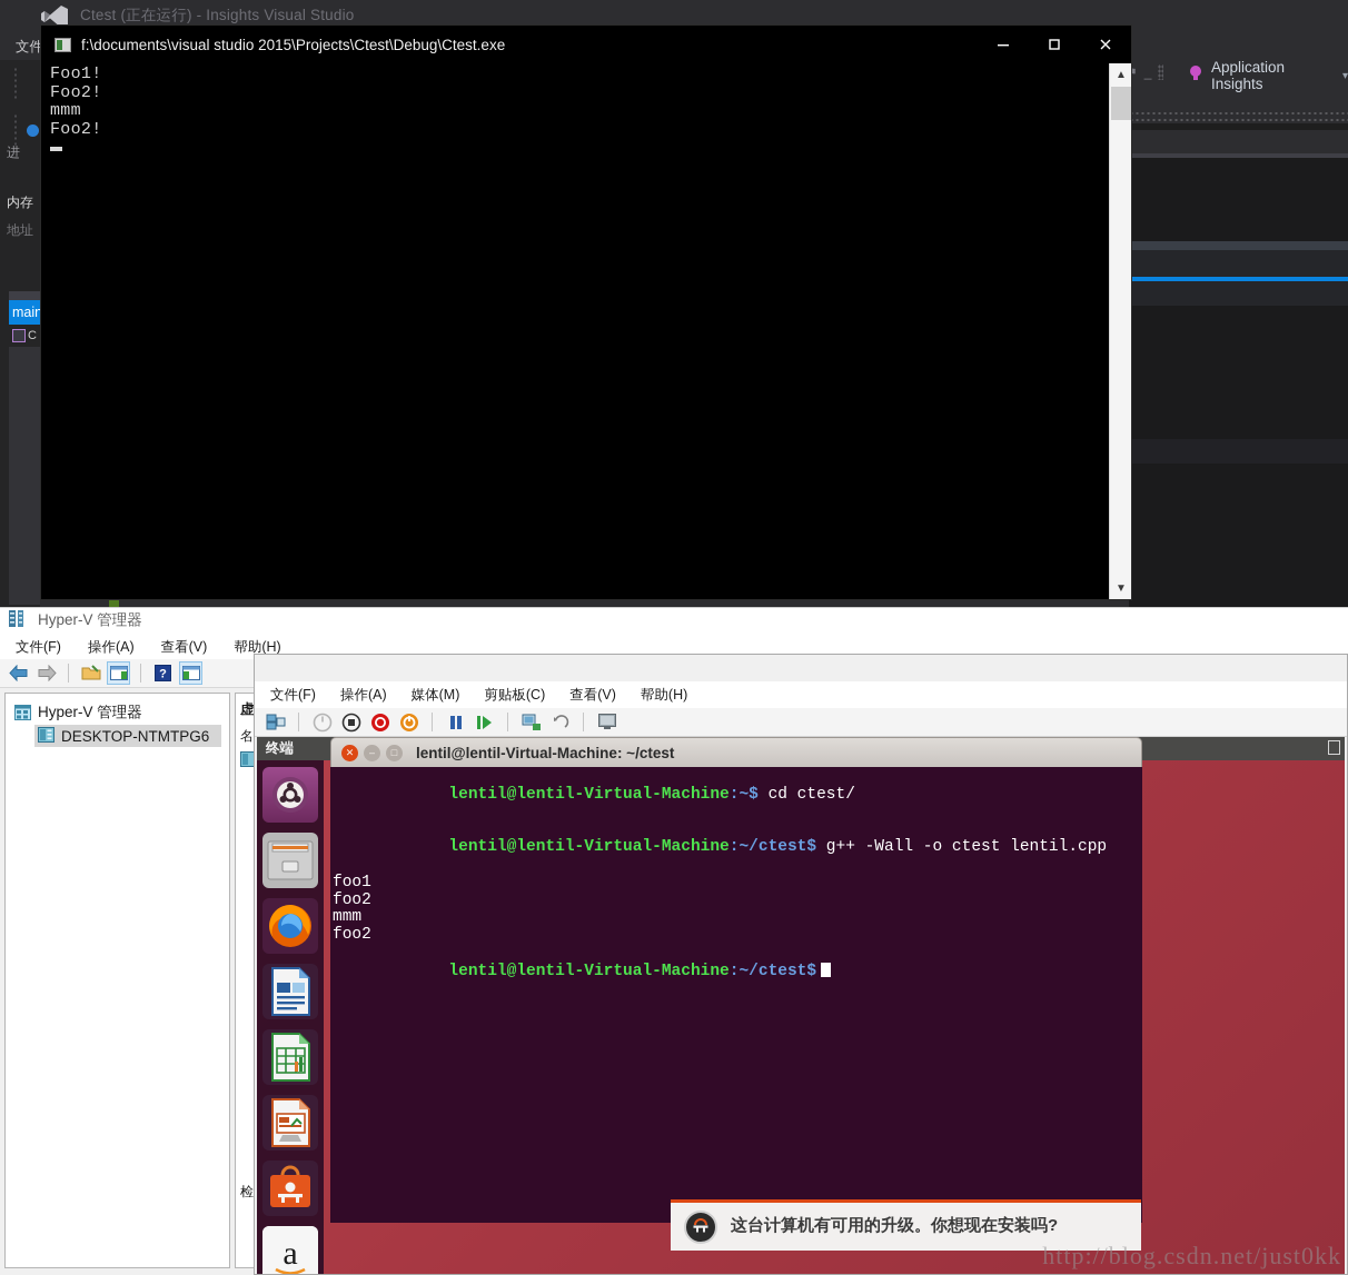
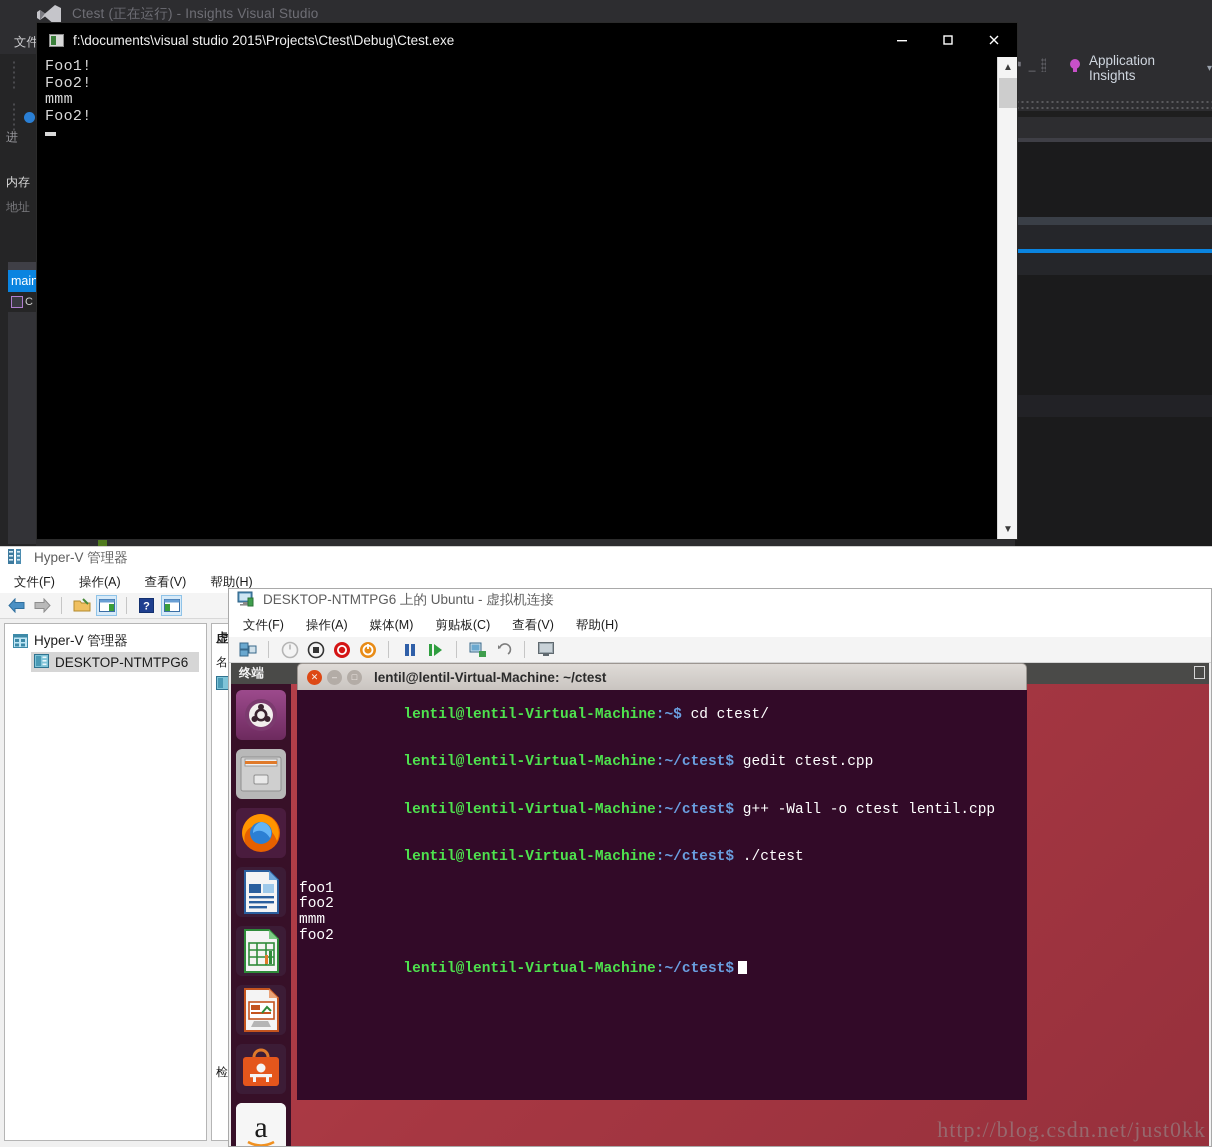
  Ctest (正在运行) - Insights Visual Studio
  文件
  进
  内存
  地址
  main
  C
  _
  Application Insights
  ▾
  f:\documents\visual studio 2015\Projects\Ctest\Debug\Ctest.exe
  Foo1!
  Foo2!
  mmm
  Foo2!
  ▲
  ▼
  Hyper-V 管理器
  文件(F)
  操作(A)
  查看(V)
  帮助(H)
  ?
  Hyper-V 管理器
  DESKTOP-NTMTPG6
  虚
  名
  检
+ DESKTOP-NTMTPG6 上的 Ubuntu - 虚拟机连接
  文件(F)
  操作(A)
  媒体(M)
  剪贴板(C)
  查看(V)
  帮助(H)
  终端
  a
  ✕
  –
  □
  lentil@lentil-Virtual-Machine: ~/ctest
  lentil@lentil-Virtual-Machine:~$ cd ctest/
+ lentil@lentil-Virtual-Machine:~/ctest$ gedit ctest.cpp
  lentil@lentil-Virtual-Machine:~/ctest$ g++ -Wall -o ctest lentil.cpp
+ lentil@lentil-Virtual-Machine:~/ctest$ ./ctest
  foo1
  foo2
  mmm
  foo2
  lentil@lentil-Virtual-Machine:~/ctest$
- 这台计算机有可用的升级。你想现在安装吗?
  http://blog.csdn.net/just0kk
